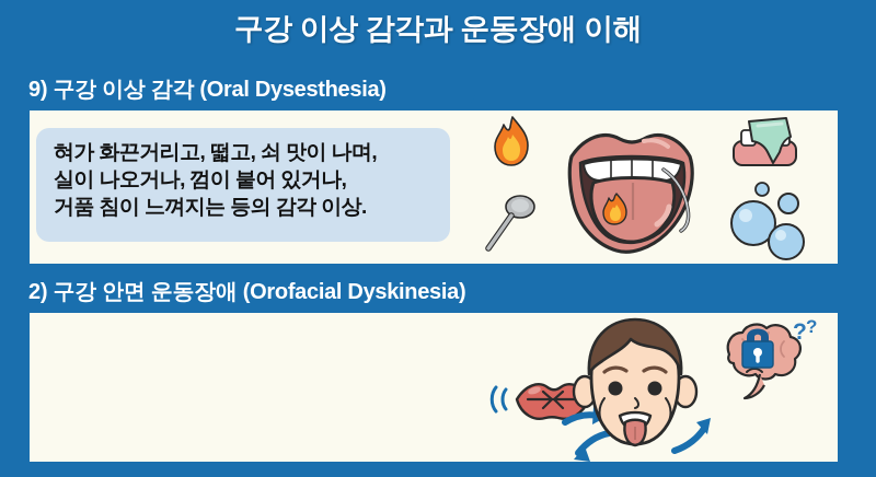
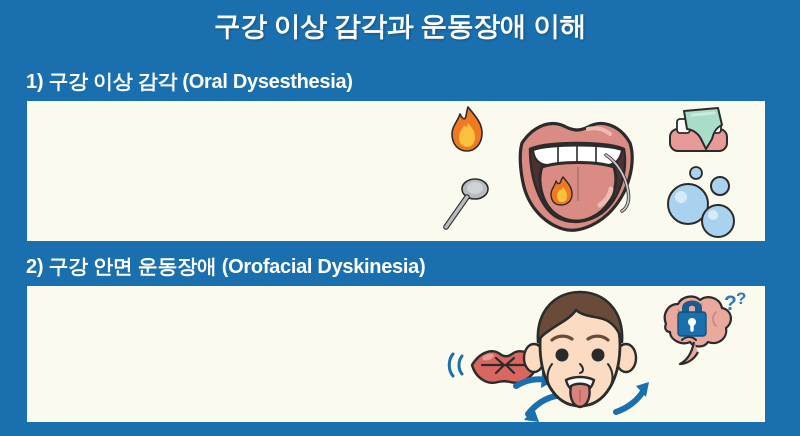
  구강 이상 감각과 운동장애 이해
- 9) 구강 이상 감각 (Oral Dysesthesia)
+ 1) 구강 이상 감각 (Oral Dysesthesia)
- 혀가 화끈거리고, 떫고, 쇠 맛이 나며,
- 실이 나오거나, 껌이 붙어 있거나,
- 거품 침이 느껴지는 등의 감각 이상.
  2) 구강 안면 운동장애 (Orofacial Dyskinesia)
  ?
  ?
